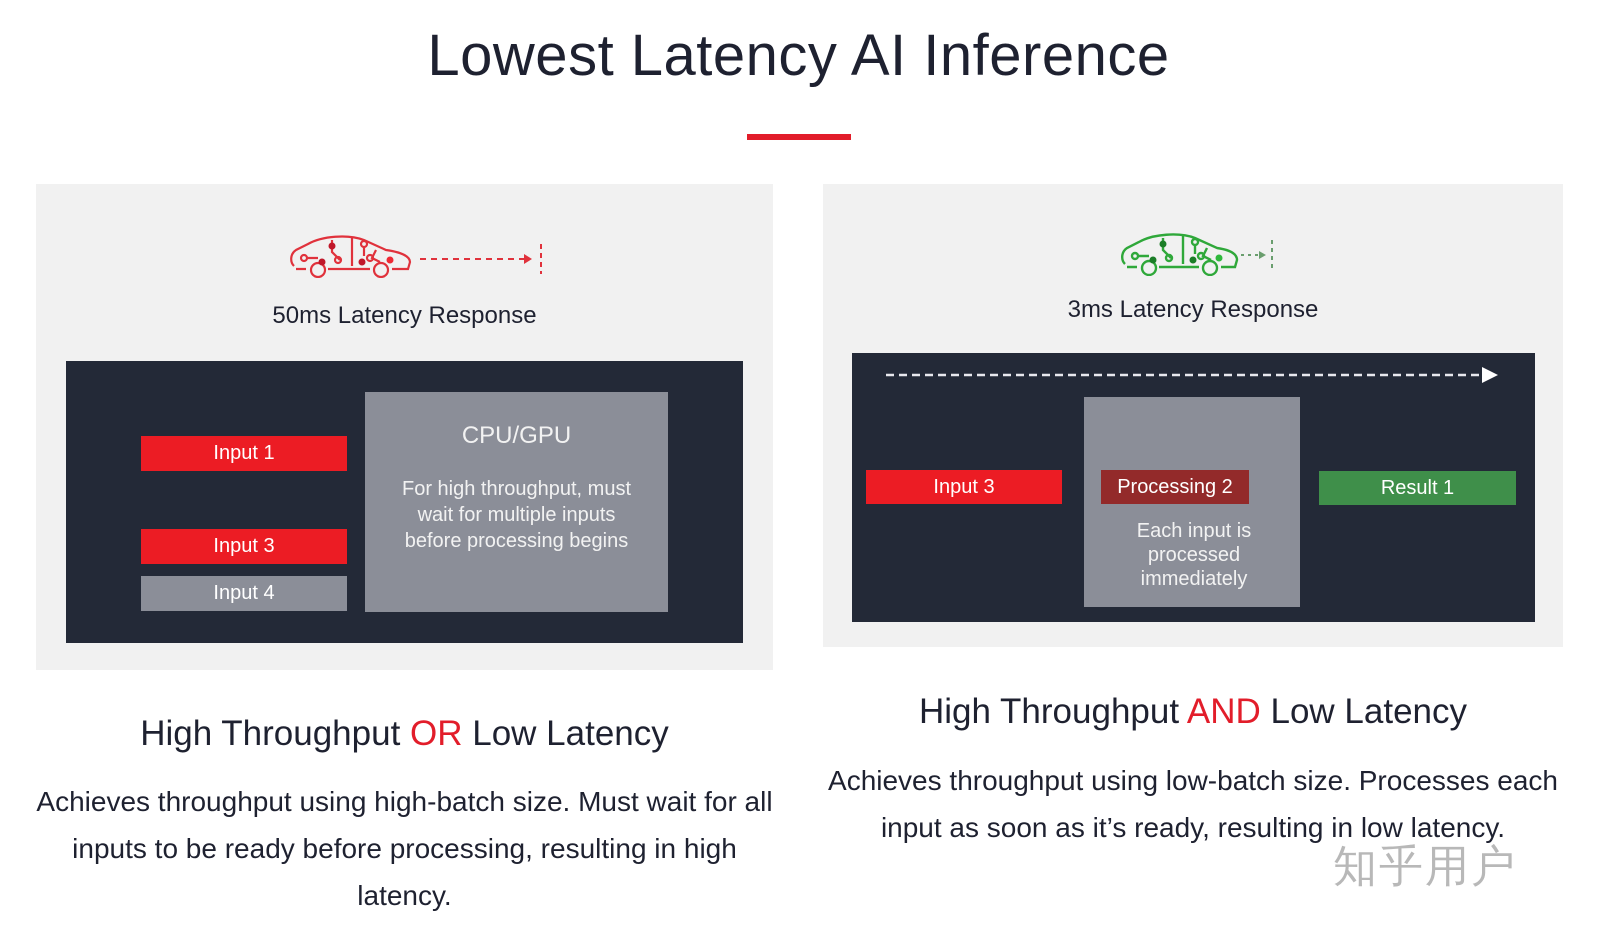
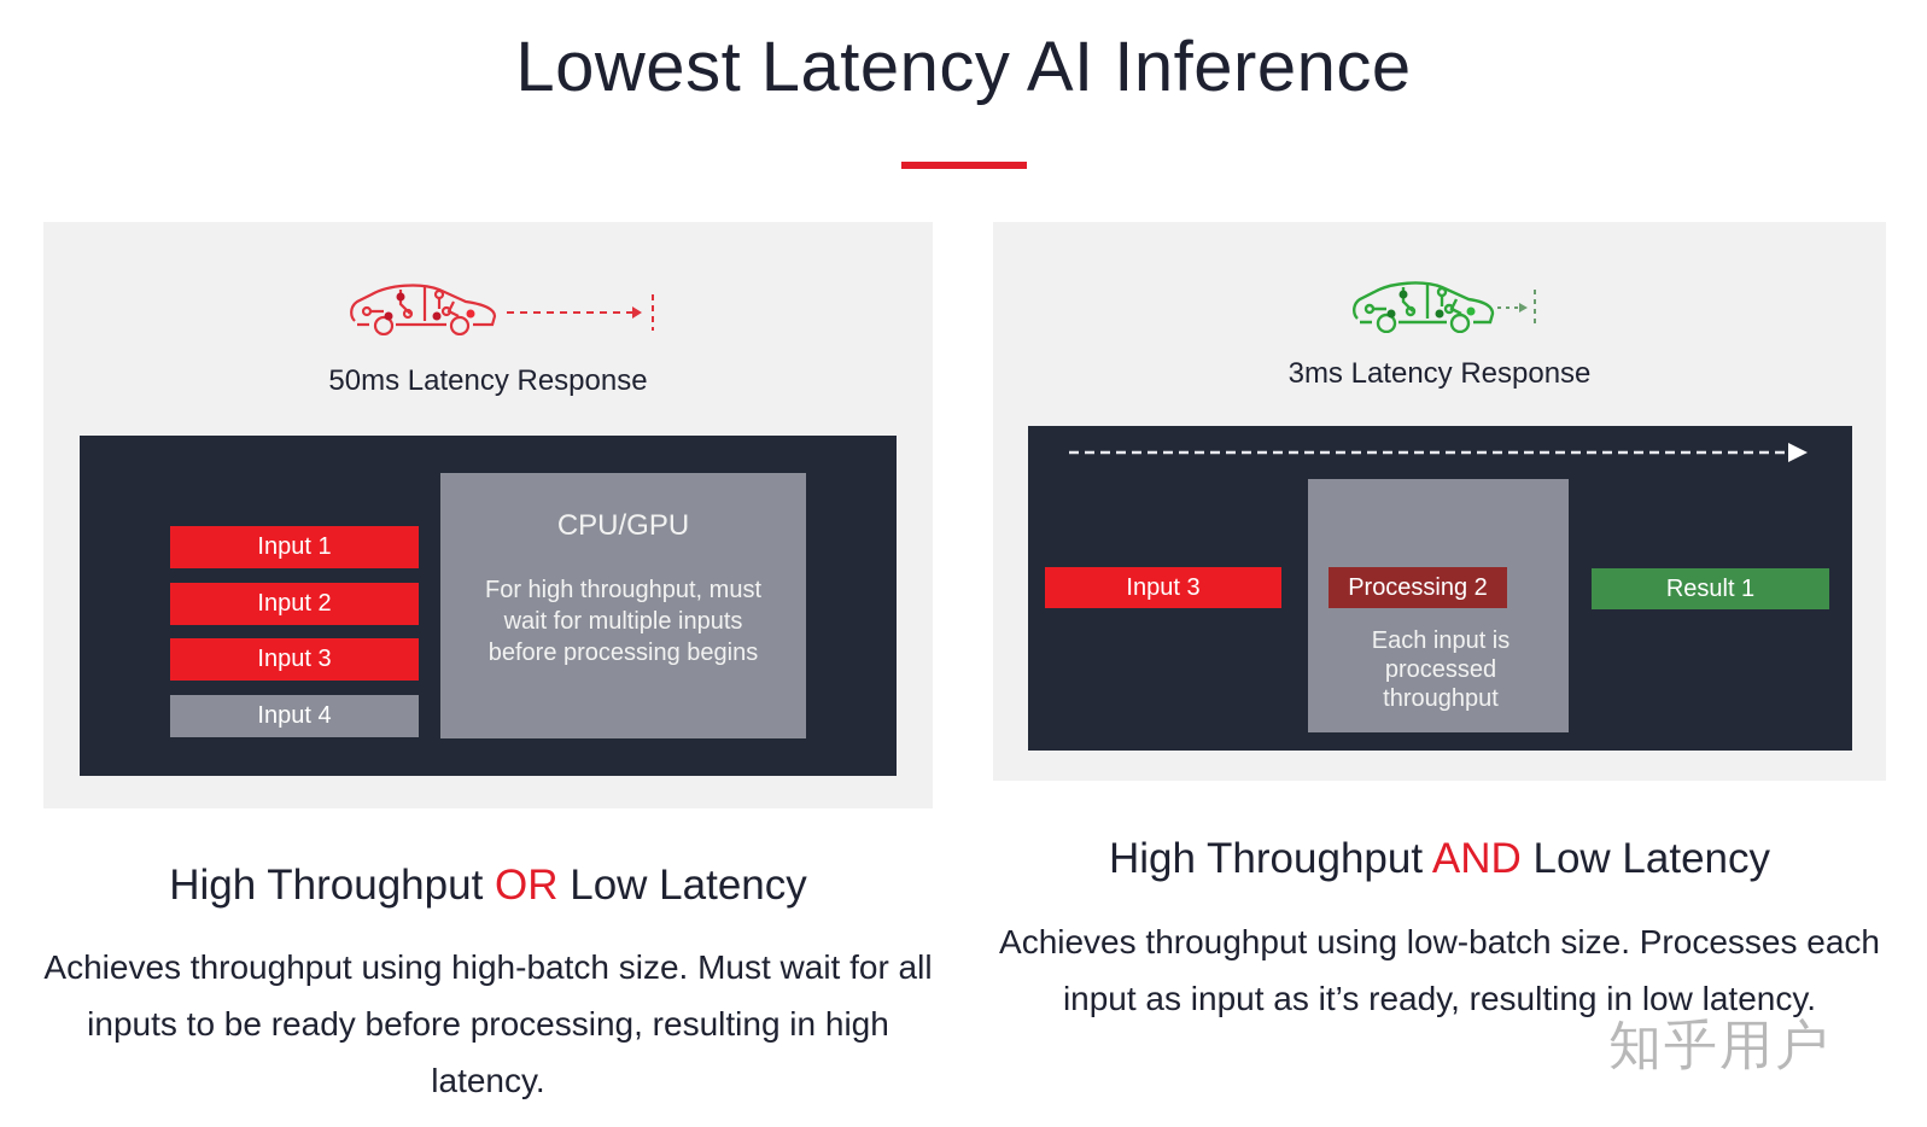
  Lowest Latency AI Inference
  50ms Latency Response
  Input 1
+ Input 2
  Input 3
  Input 4
  CPU/GPU
  For high throughput, must wait for multiple inputs before processing begins
  High Throughput OR Low Latency
  Achieves throughput using high-batch size. Must wait for all inputs to be ready before processing, resulting in high latency.
  3ms Latency Response
  Input 3
  Processing 2
- Each input is processed immediately
+ Each input is processed throughput
  Result 1
  High Throughput AND Low Latency
- Achieves throughput using low-batch size. Processes each input as soon as it’s ready, resulting in low latency.
+ Achieves throughput using low-batch size. Processes each input as input as it’s ready, resulting in low latency.
  知乎用户
